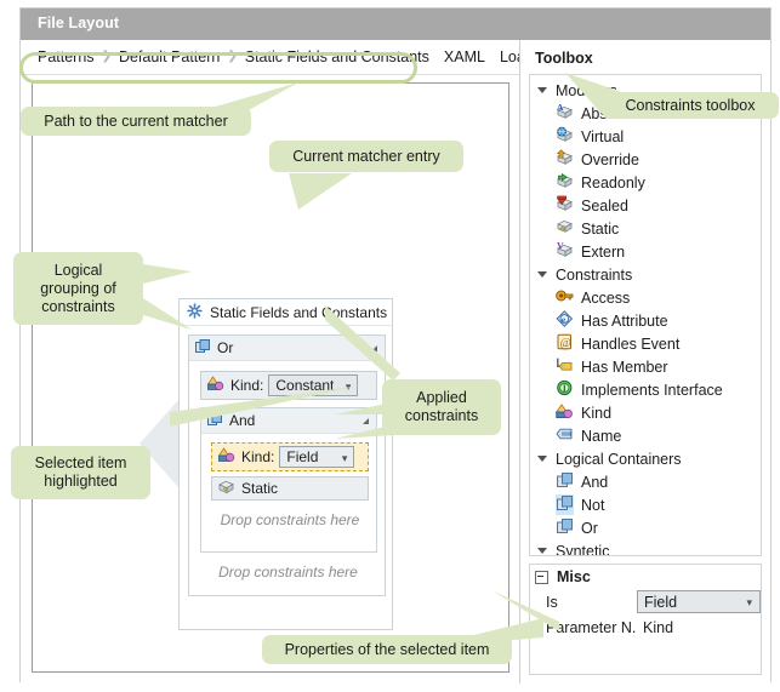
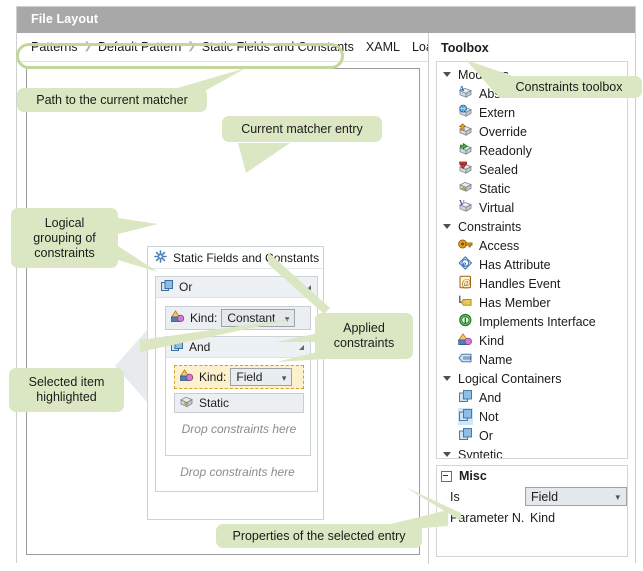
  File Layout
  Patterns
  ❯
  Default Pattern
  ❯
  Static Fields and Constants
  XAML
  Static Fields andonstants
  Or
  Kind:
  Constant
  ▾
  And
  Kind:
  Field
  ▾
  Static
  Drop constraints here
  Drop constraints here
  Toolbox
  A
- Virtual
+ Extern
  Override
  Readonly
  Sealed
  Static
  V
- Extern
+ Virtual
  Constraints
  Access
  e
  Has Attribute
  @
  Handles Event
  Has Member
  I
  Implements Interface
  Kind
  Name
  Logical Containers
  And
  Not
  Or
  Syntetic
  Misc
  Is
  Field
  ▾
  Parameter N.
  Kind
  Path to the current matcher
  Current matcher entry
  Logical grouping of constraints
  Selected item highlighted
  Applied constraints
  Constraints toolbox
- Properties of the selected item
+ Properties of the selected entry
